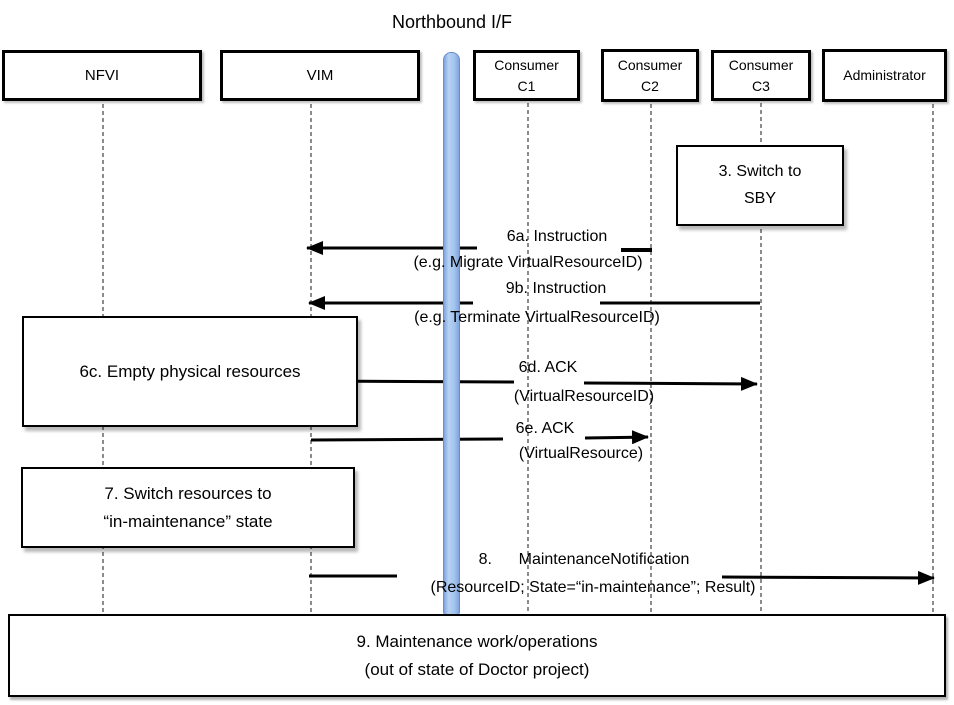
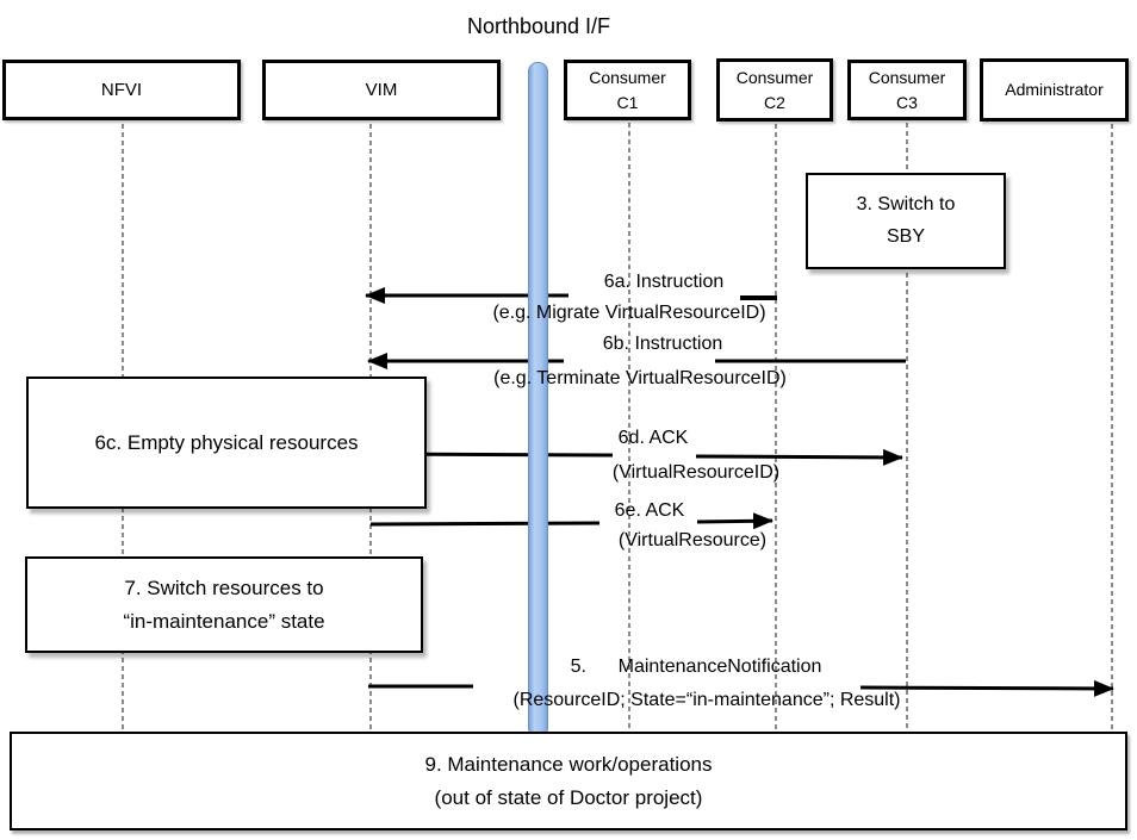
  Northbound I/F
  NFVI
  VIM
  Consumer
  C1
  Consumer
  C2
  Consumer
  C3
  Administrator
  3. Switch to
  SBY
  6c. Empty physical resources
  7. Switch resources to
  “in-maintenance” state
  9. Maintenance work/operations
  (out of state of Doctor project)
  6a. Instruction
  (e.g. Migrate VirtualResourceID)
- 9b. Instruction
+ 6b. Instruction
  (e.g. Terminate VirtualResourceID)
  6d. ACK
  (VirtualResourceID)
  6e. ACK
  (VirtualResource)
- 8. MaintenanceNotification
+ 5. MaintenanceNotification
  (ResourceID; State=“in-maintenance”; Result)
